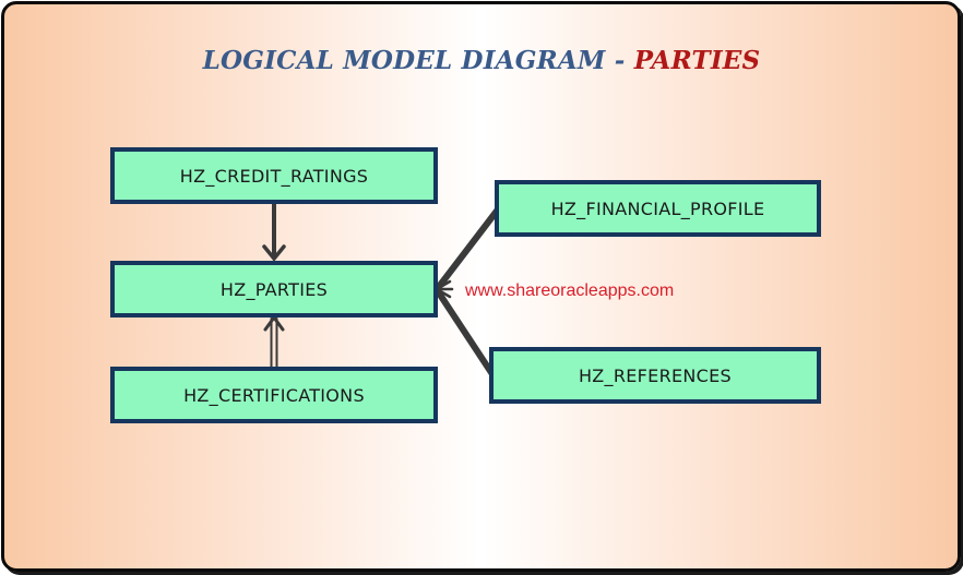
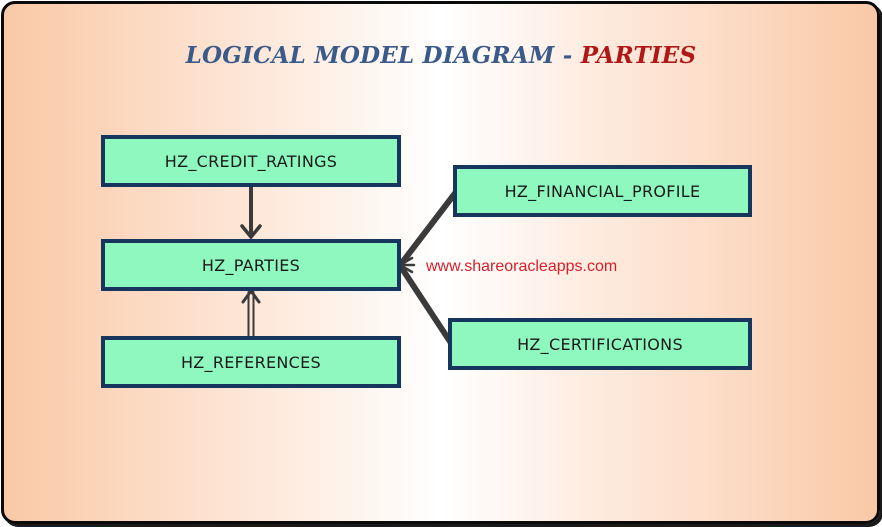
  LOGICAL MODEL DIAGRAM - PARTIES
  HZ_CREDIT_RATINGS
  HZ_PARTIES
- HZ_CERTIFICATIONS
+ HZ_REFERENCES
  HZ_FINANCIAL_PROFILE
- HZ_REFERENCES
+ HZ_CERTIFICATIONS
  www.shareoracleapps.com
